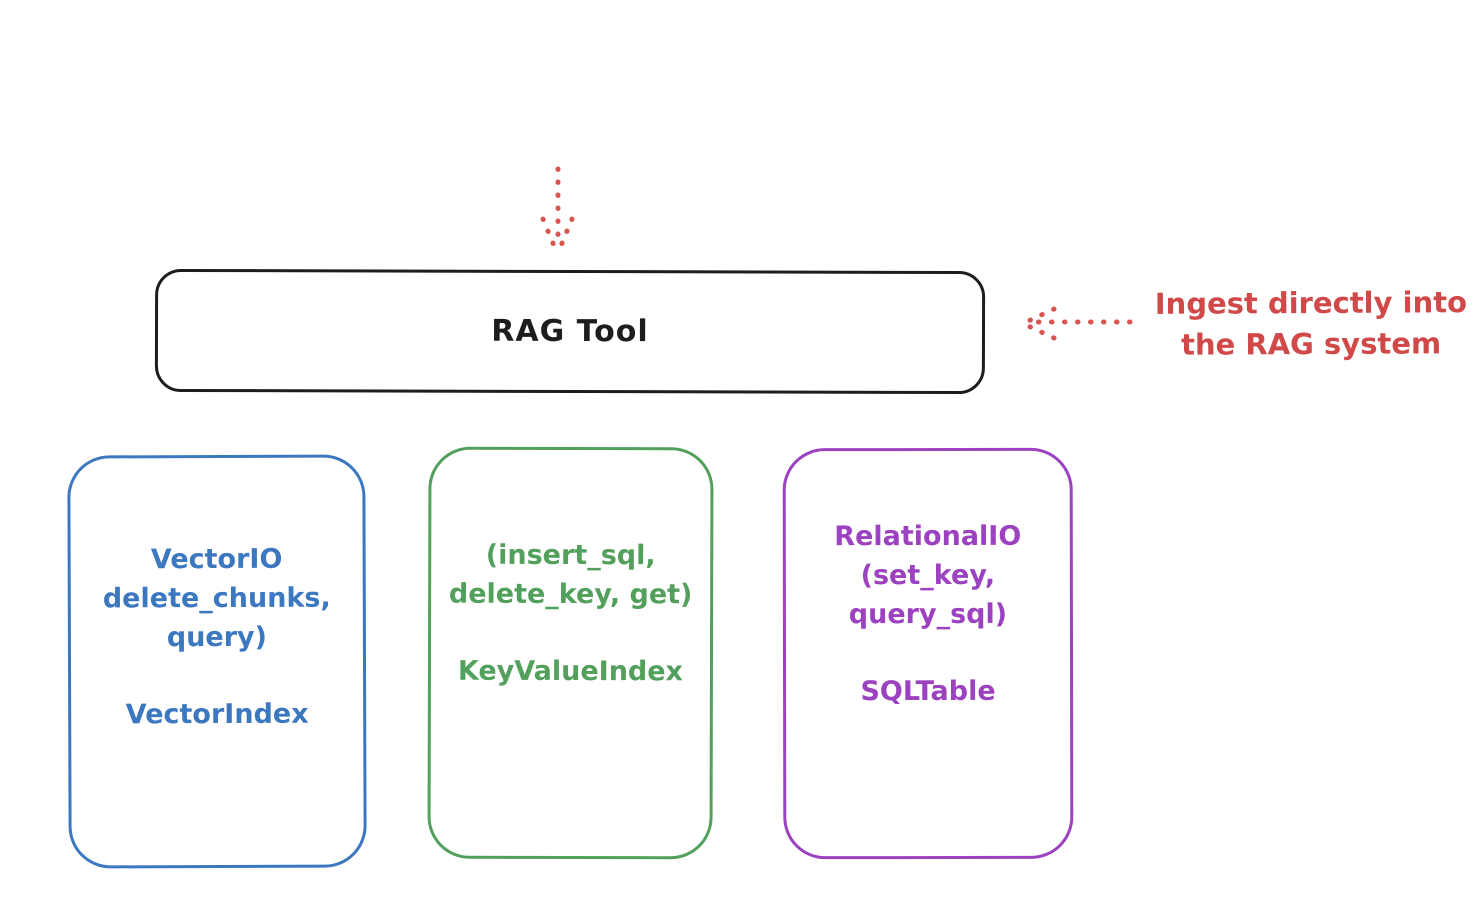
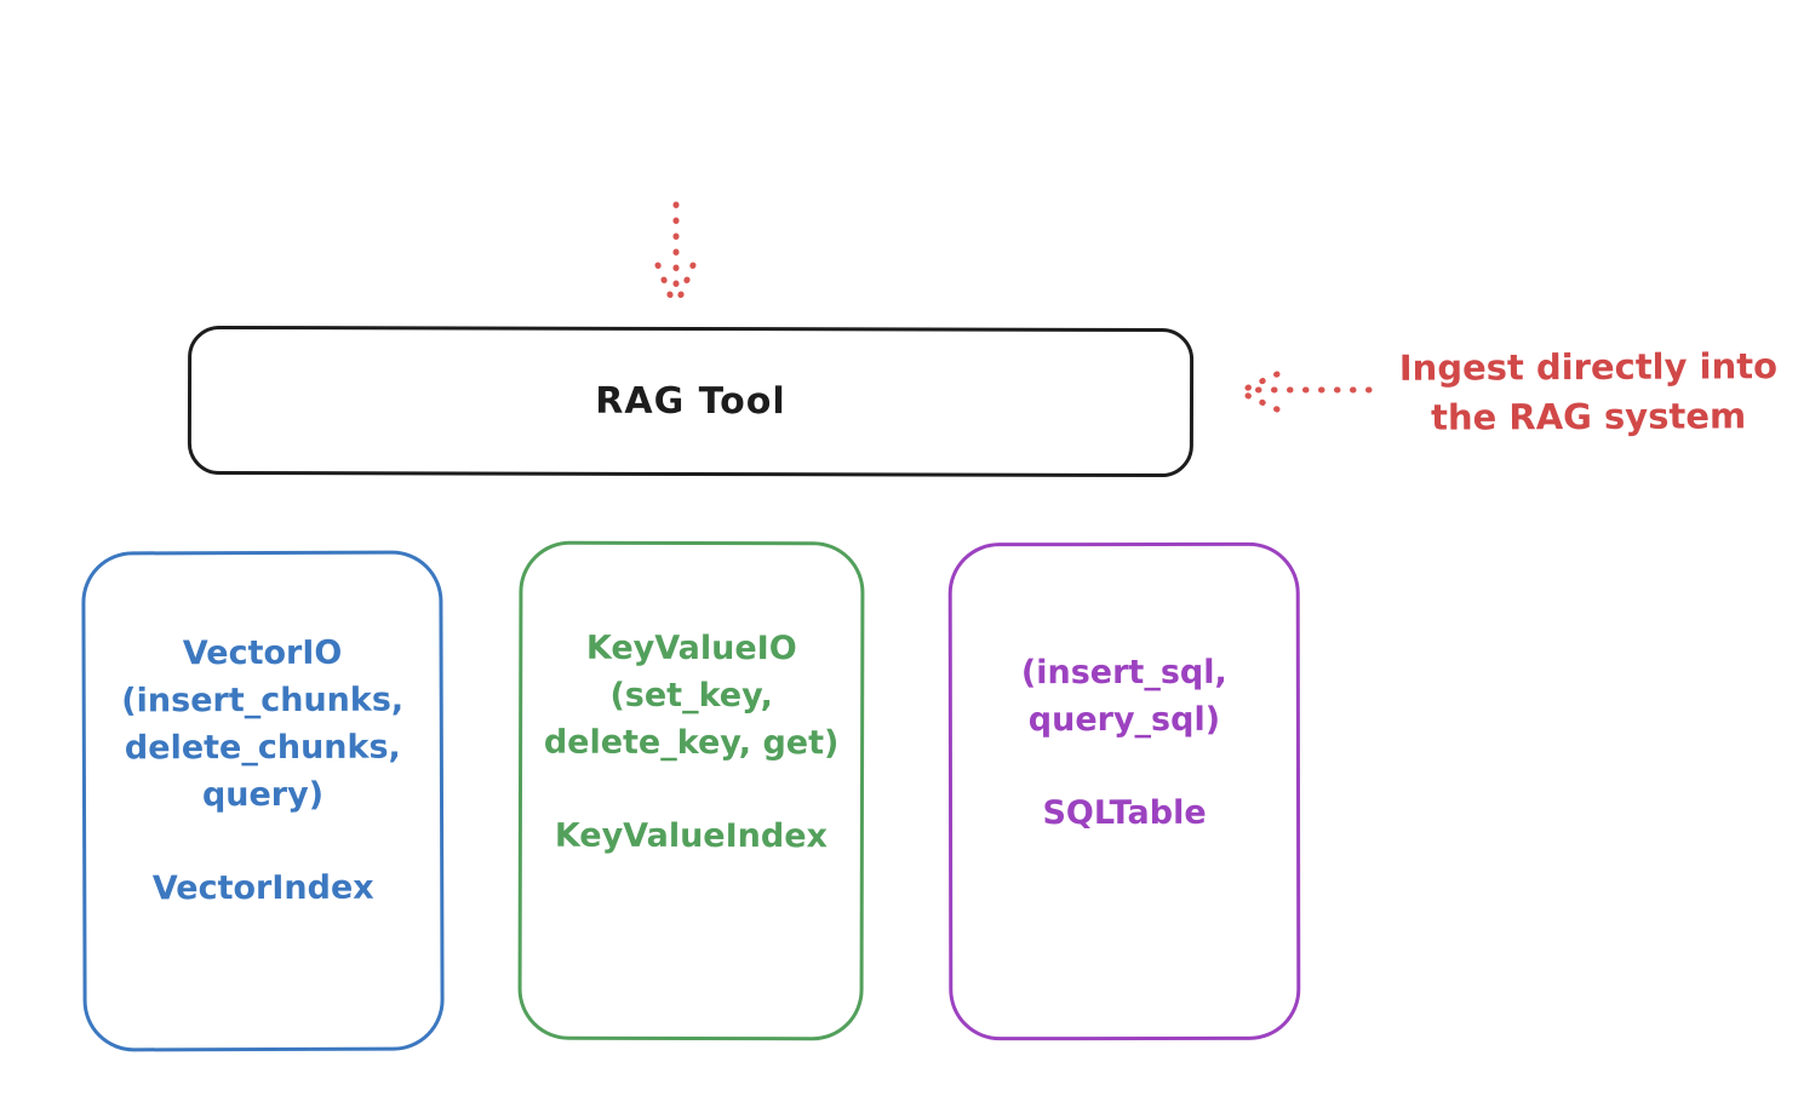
  RAG Tool
  Ingest directly into
  the RAG system
  VectorIO
+ (insert_chunks,
  delete_chunks,
  query)
  VectorIndex
+ KeyValueIO
- (insert_sql,
+ (set_key,
  delete_key, get)
  KeyValueIndex
- RelationalIO
- (set_key,
+ (insert_sql,
  query_sql)
  SQLTable
